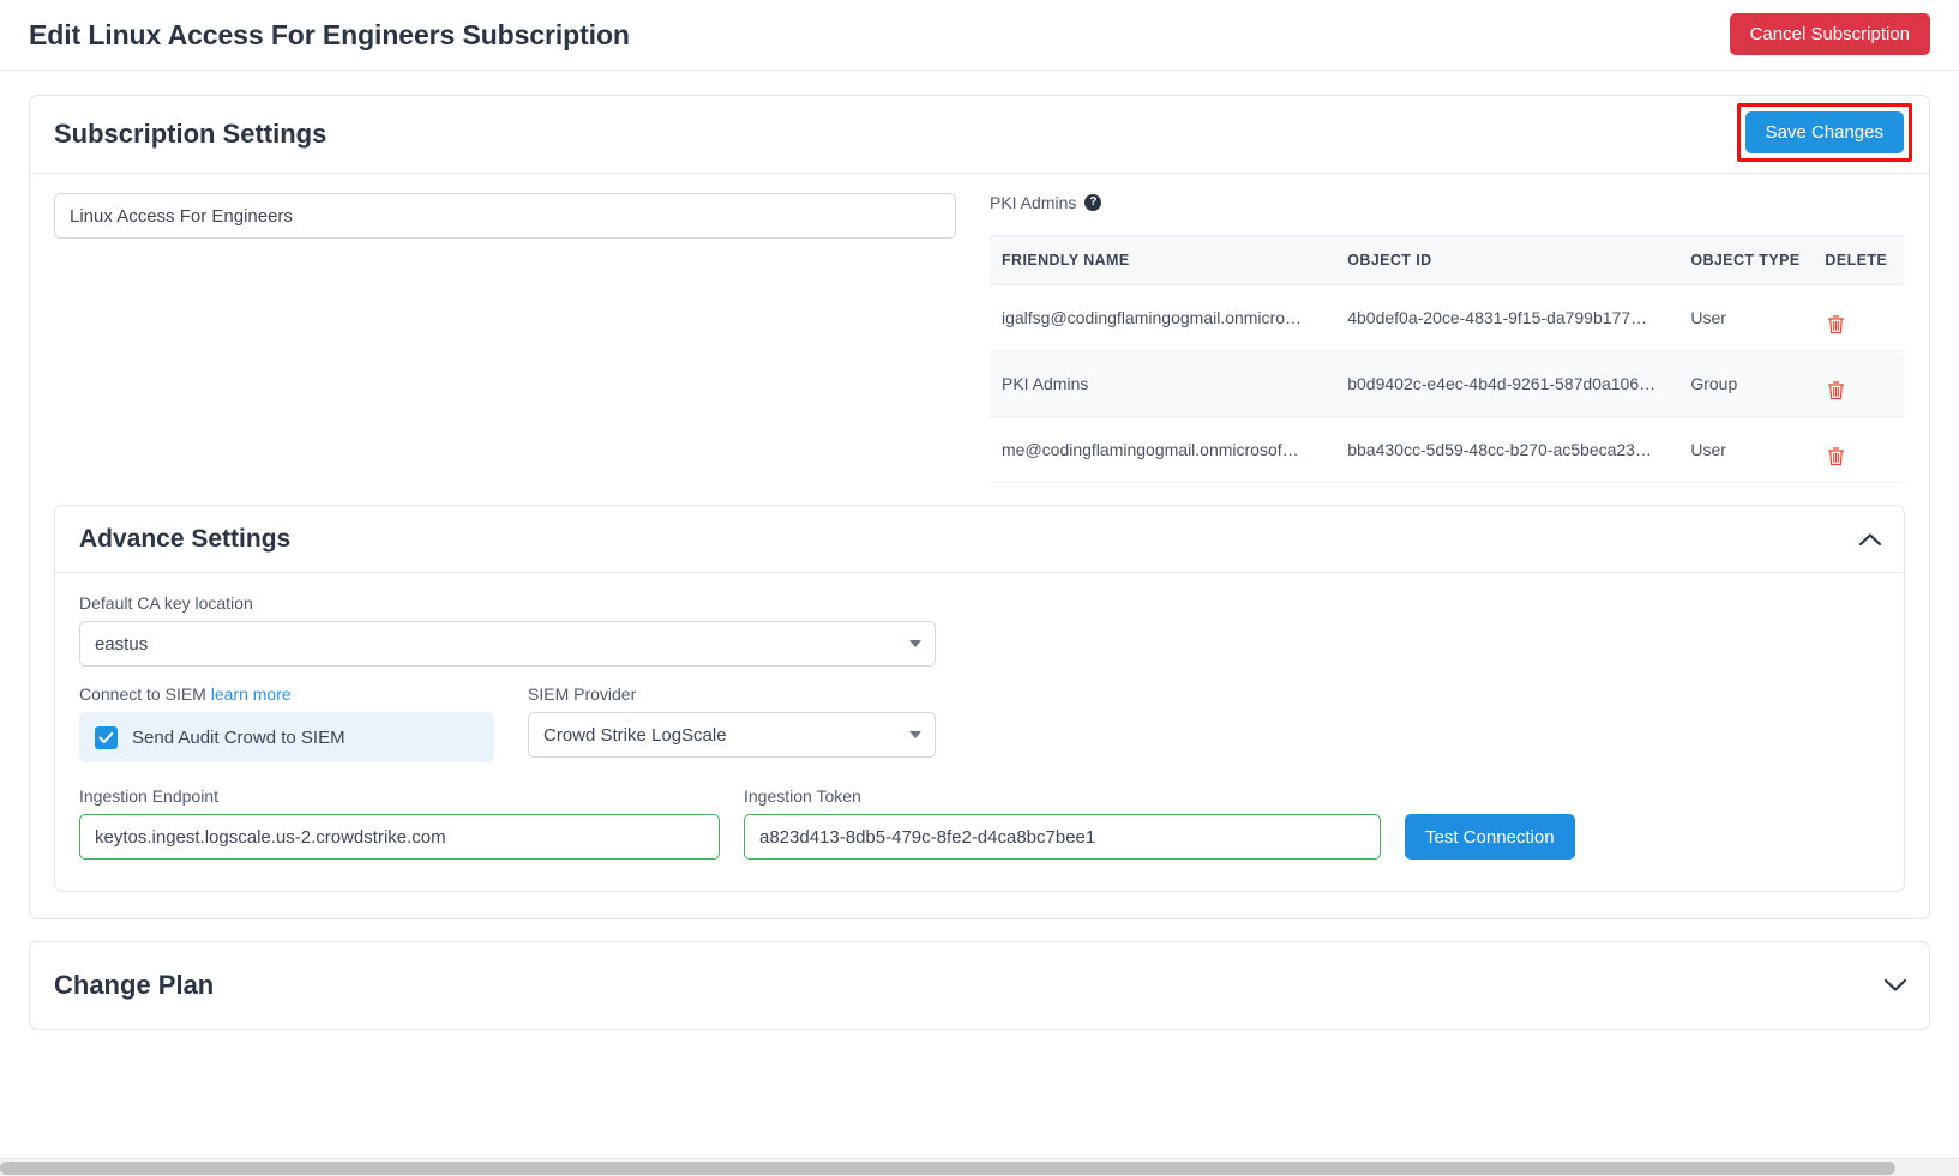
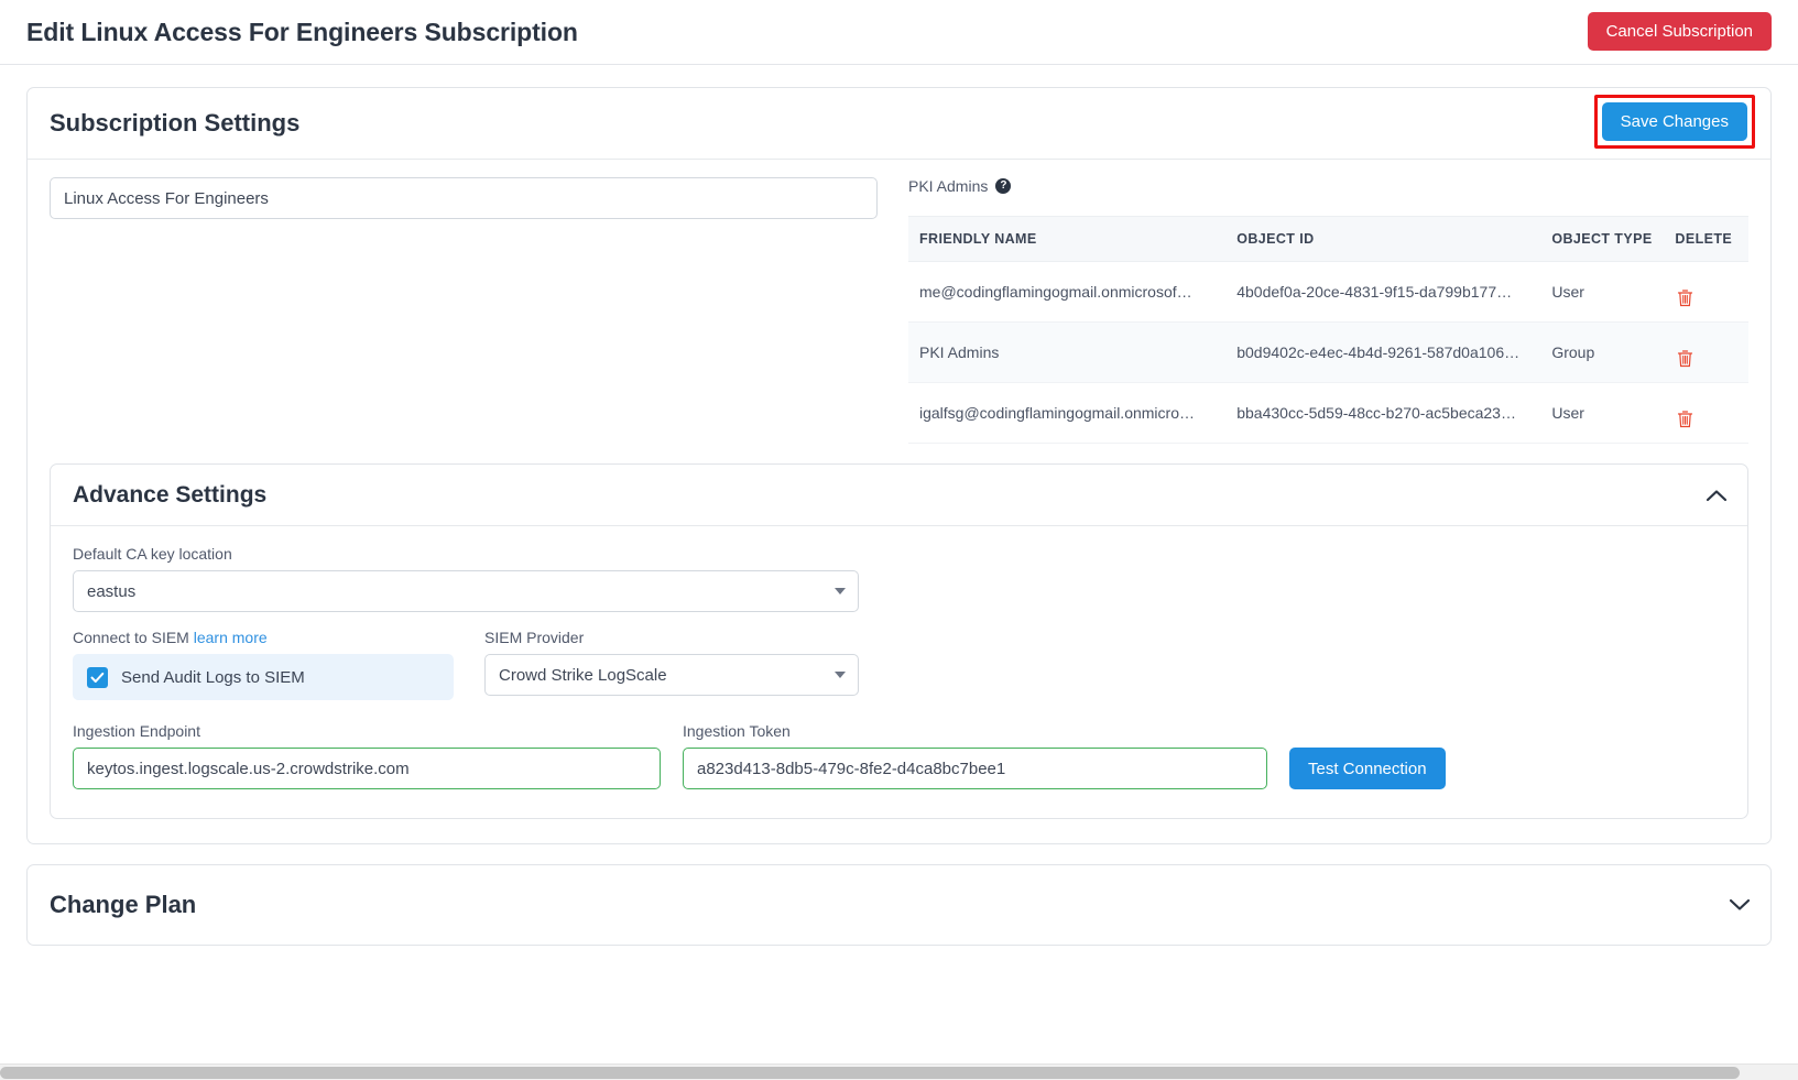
  Edit Linux Access For Engineers Subscription
  Cancel Subscription
  Subscription Settings
  Save Changes
  Linux Access For Engineers
  PKI Admins
  ?
  FRIENDLY NAME	OBJECT ID	OBJECT TYPE	DELETE
- igalfsg@codingflamingogmail.onmicro…	4b0def0a-20ce-4831-9f15-da799b177…	User
+ me@codingflamingogmail.onmicrosof…	4b0def0a-20ce-4831-9f15-da799b177…	User
  PKI Admins	b0d9402c-e4ec-4b4d-9261-587d0a106…	Group
- me@codingflamingogmail.onmicrosof…	bba430cc-5d59-48cc-b270-ac5beca23…	User
+ igalfsg@codingflamingogmail.onmicro…	bba430cc-5d59-48cc-b270-ac5beca23…	User
  Advance Settings
  Default CA key location
  eastus
  Connect to SIEM learn more
- Send Audit Crowd to SIEM
+ Send Audit Logs to SIEM
  SIEM Provider
  Crowd Strike LogScale
  Ingestion Endpoint
  keytos.ingest.logscale.us-2.crowdstrike.com
  Ingestion Token
  a823d413-8db5-479c-8fe2-d4ca8bc7bee1
  Test Connection
  Change Plan
